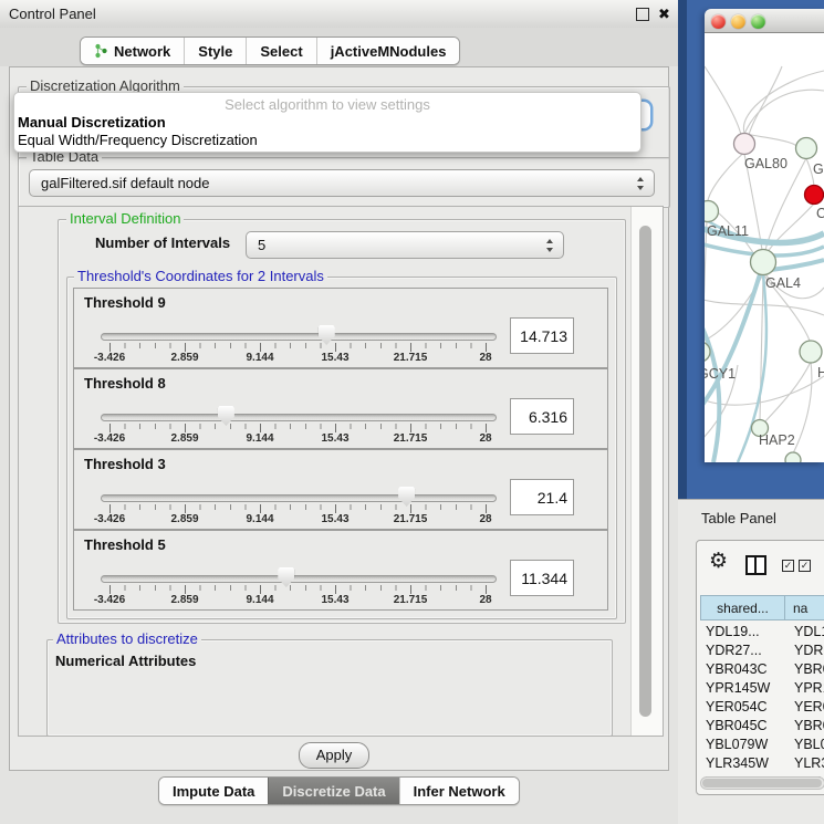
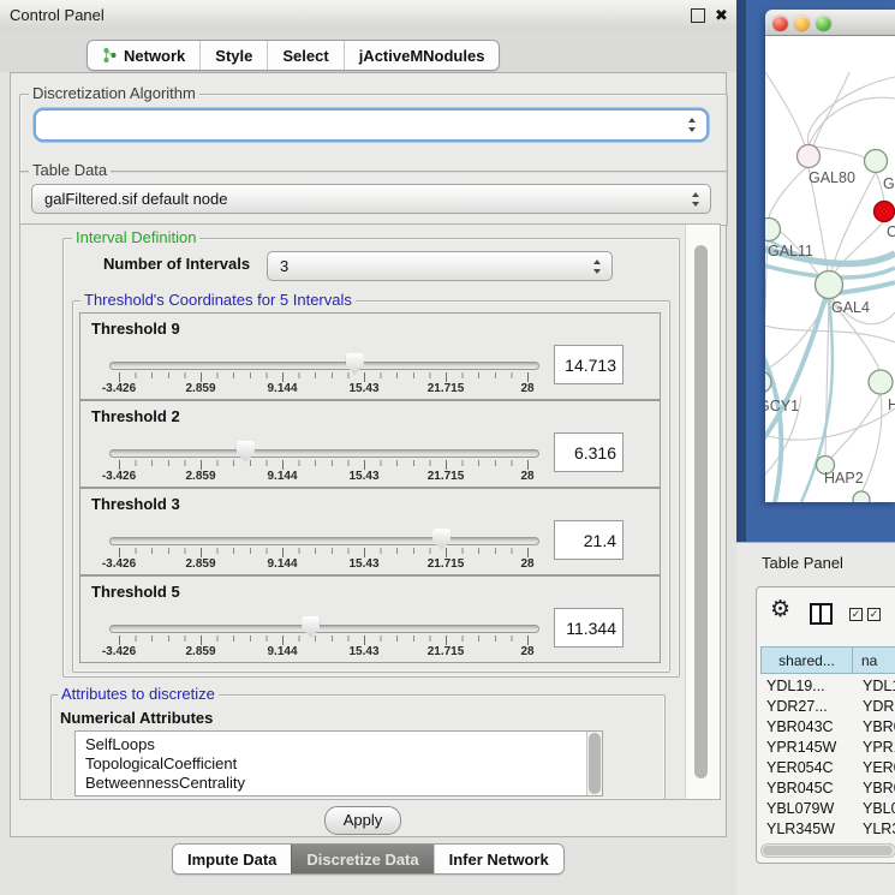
  Control Panel
  ✖
  Network
  Style
  Select
  jActiveMNodules
  Discretization Algorithm
- Select algorithm to view settings
- Manual Discretization
- Equal Width/Frequency Discretization
  Table Data
  galFiltered.sif default node
  Interval Definition
  Number of Intervals
- 5
+ 3
- Threshold's Coordinates for 2 Intervals
+ Threshold's Coordinates for 5 Intervals
  Threshold 9
  -3.426
  2.859
  9.144
  15.43
  21.715
  28
  14.713
- Threshold 8
+ Threshold 2
  -3.426
  2.859
  9.144
  15.43
  21.715
  28
  6.316
  Threshold 3
  -3.426
  2.859
  9.144
  15.43
  21.715
  28
  21.4
  Threshold 5
  -3.426
  2.859
  9.144
  15.43
  21.715
  28
  11.344
  Attributes to discretize
  Numerical Attributes
+ SelfLoops
+ TopologicalCoefficient
+ BetweennessCentrality
  Apply
  Impute Data
  Discretize Data
  Infer Network
  GAL80
  G
  C
  GAL11
  GAL4
  CY1
  H
  HAP2
  Table Panel
  ⚙
  ✓
  ✓
  shared...
  na
  YDL19...
  YDL
  YDR27...
  YDR
  YBR043C
  YBR
  YPR145W
  YPR
  YER054C
  YER
  YBR045C
  YBR
  YBL079W
  YBL
  YLR345W
  YLR
